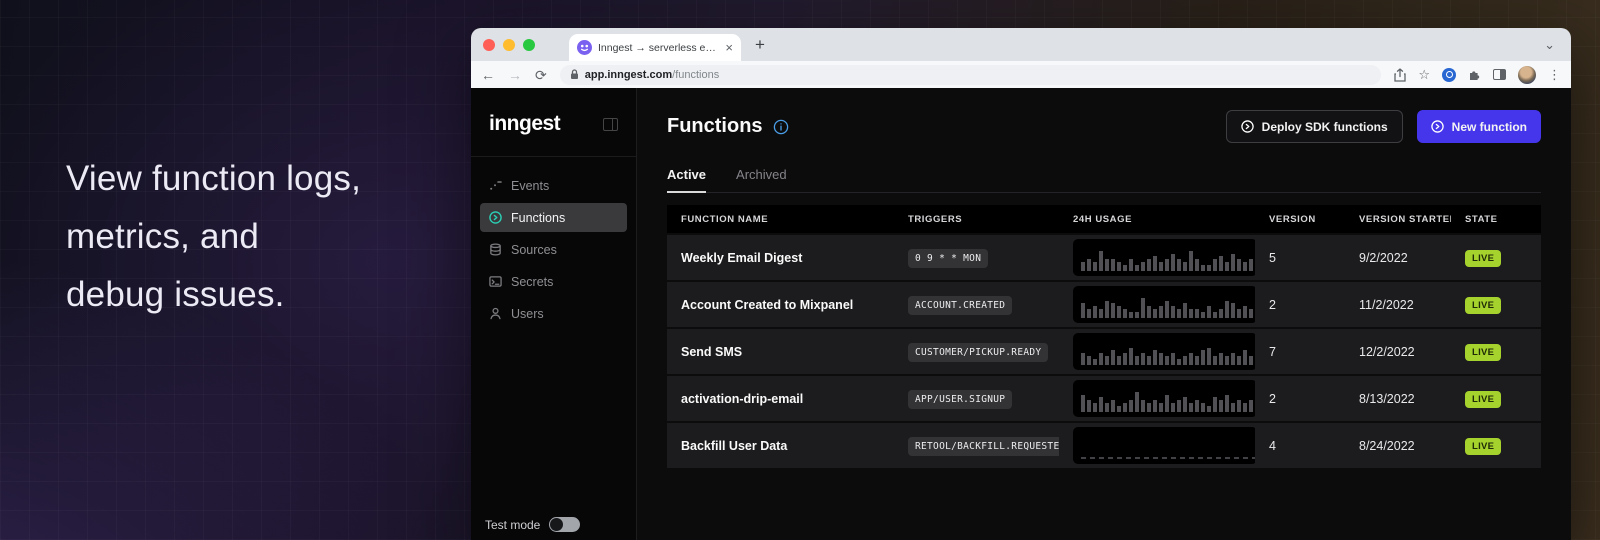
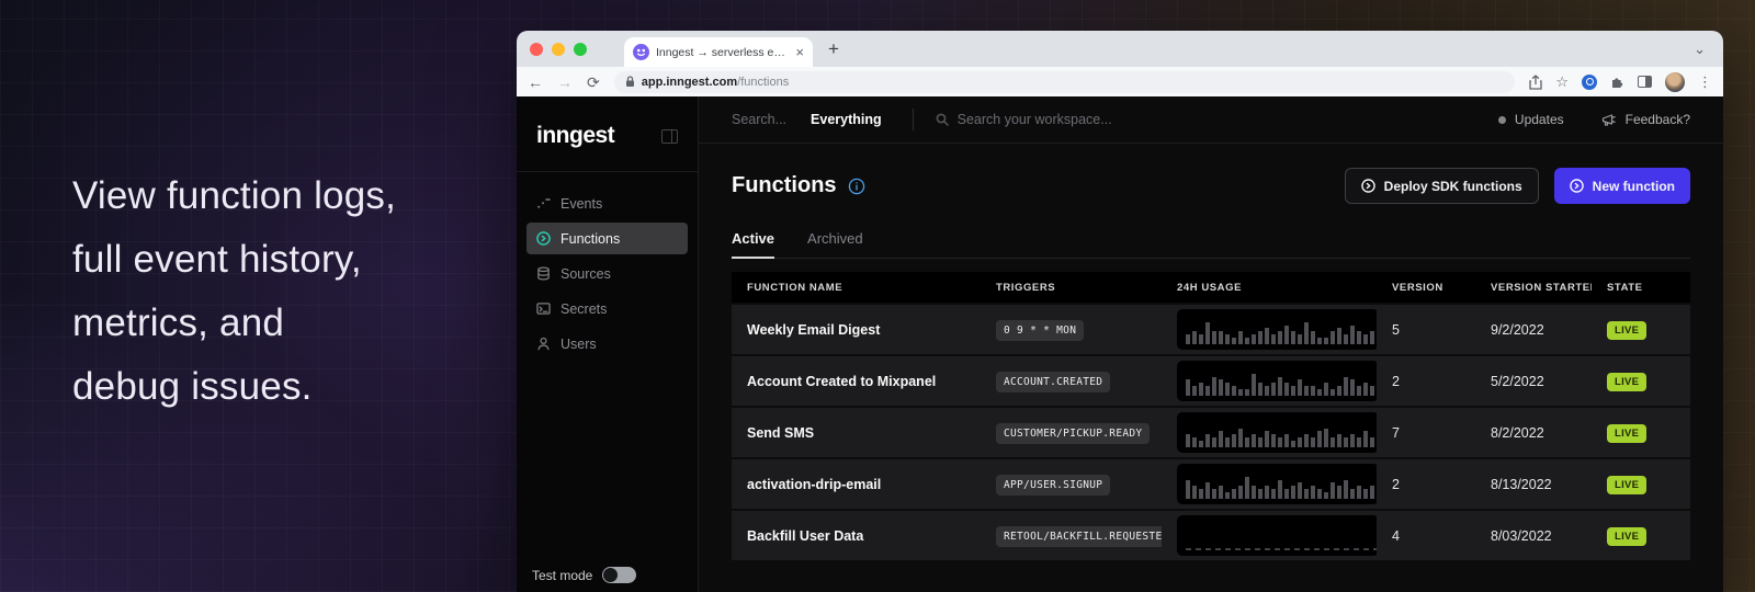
  View function logs,
+ full event history,
  metrics, and
  debug issues.
  Inngest → serverless even
  ×
  +
  ⌄
  ←
  →
  ⟳
  app.inngest.com/functions
  ☆
  ⋮
  inngest
  Events
  Functions
  Sources
  Secrets
  Users
  Test mode
+ Search...
+ Everything
+ Search your workspace...
+ Updates
+ Feedback?
  Functions
  Deploy SDK functions
  New function
  Active
  Archived
  FUNCTION NAME
  TRIGGERS
  24H USAGE
  VERSION
  VERSION STARTE
  STATE
  Weekly Email Digest
  0 9 * * MON
  5
  9/2/2022
  LIVE
  Account Created to Mixpanel
  ACCOUNT.CREATED
  2
- 11/2/2022
+ 5/2/2022
  LIVE
  Send SMS
  CUSTOMER/PICKUP.READY
  7
- 12/2/2022
+ 8/2/2022
  LIVE
  activation-drip-email
  APP/USER.SIGNUP
  2
  8/13/2022
  LIVE
  Backfill User Data
  RETOOL/BACKFILL.REQUESTE
  4
- 8/24/2022
+ 8/03/2022
  LIVE
